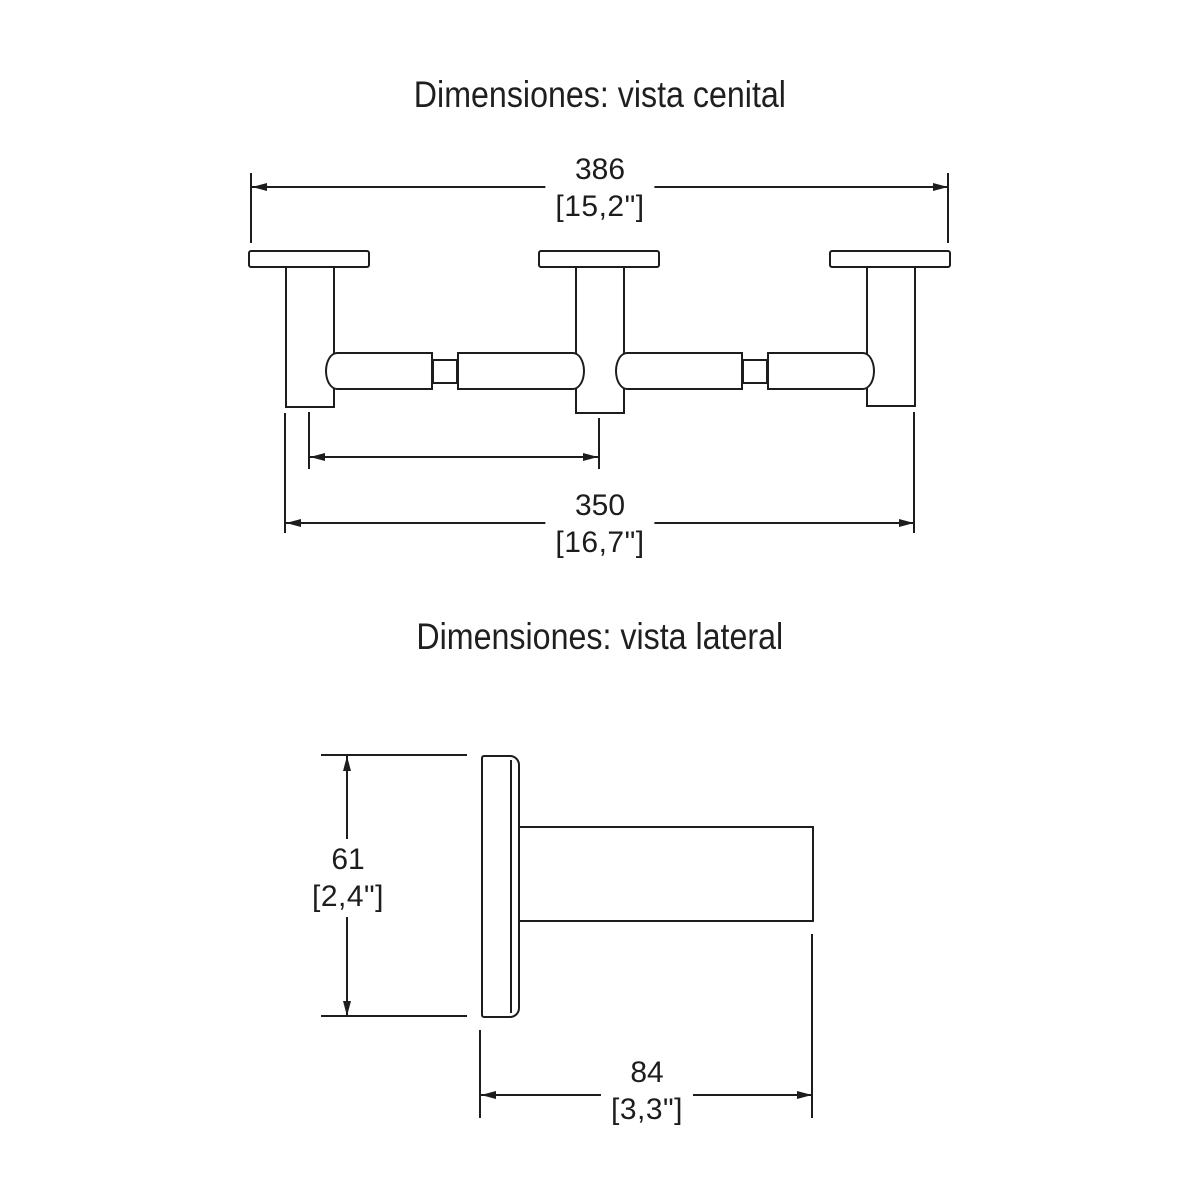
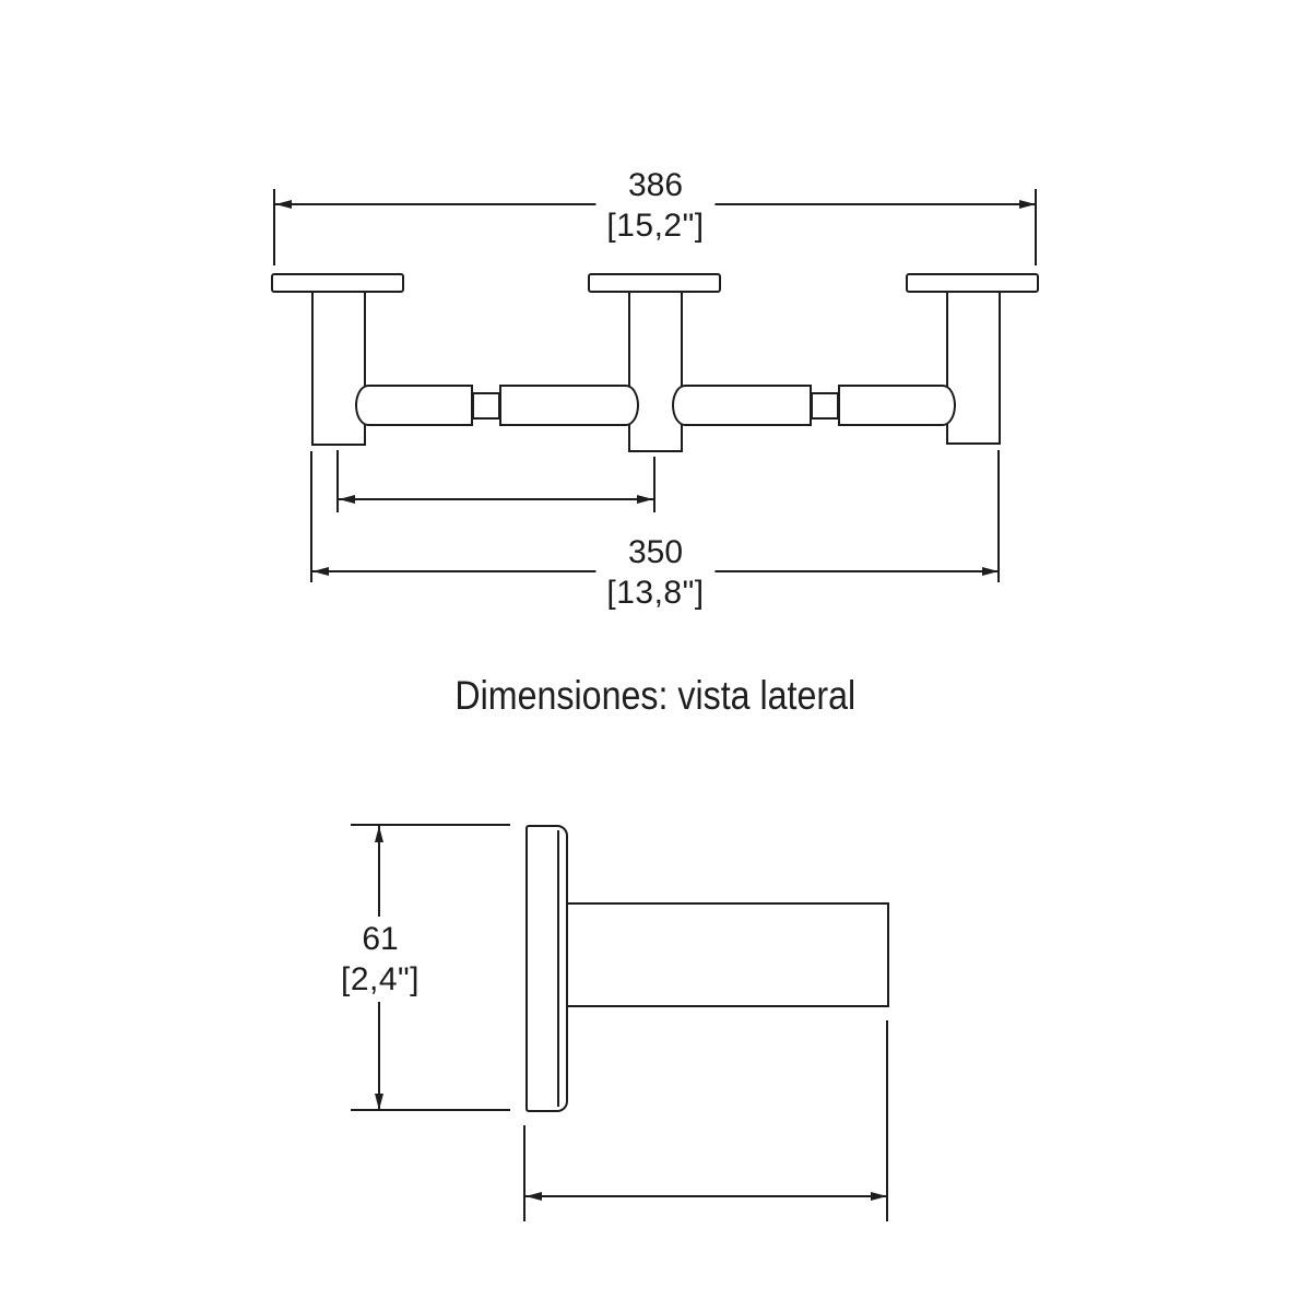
- Dimensiones: vista cenital
  386
  [15,2"]
  350
- [16,7"]
+ [13,8"]
  Dimensiones: vista lateral
  61
  [2,4"]
- 84
- [3,3"]
